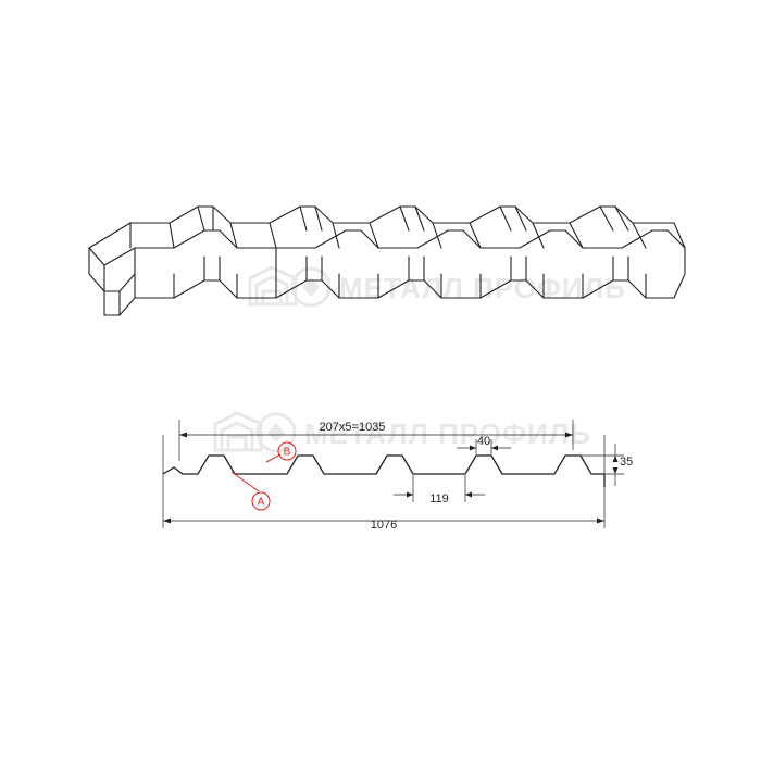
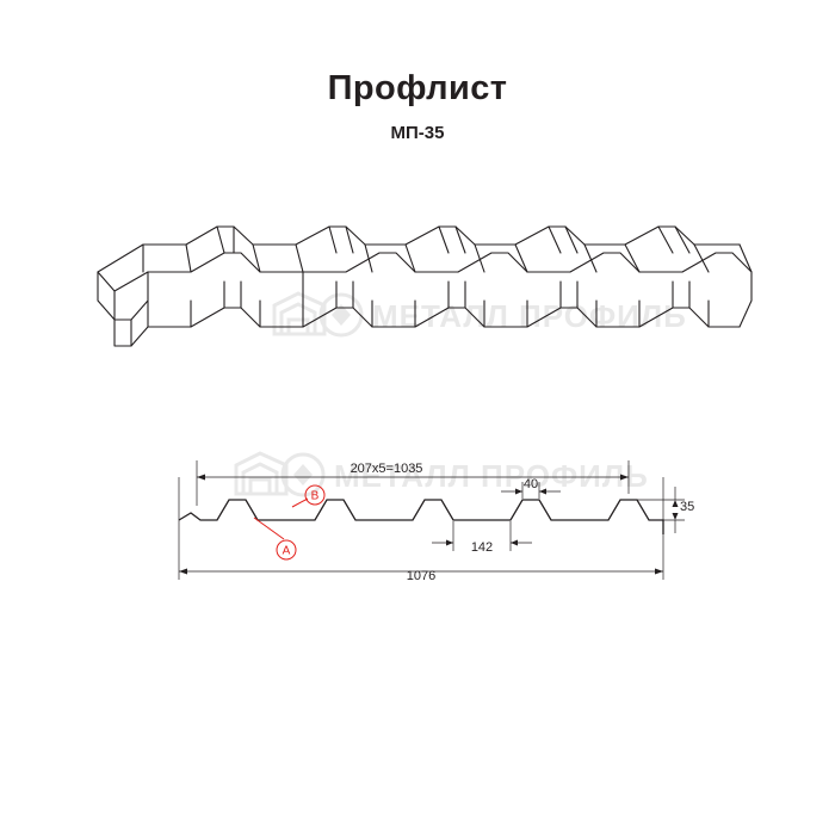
+ Профлист
+ МП-35
  МЕТАЛЛ ПРОФИЛЬ
  МЕТАЛЛ ПРОФИЛЬ
  207х5=1035
  40
- 119
+ 142
  35
  1076
  A
  B
